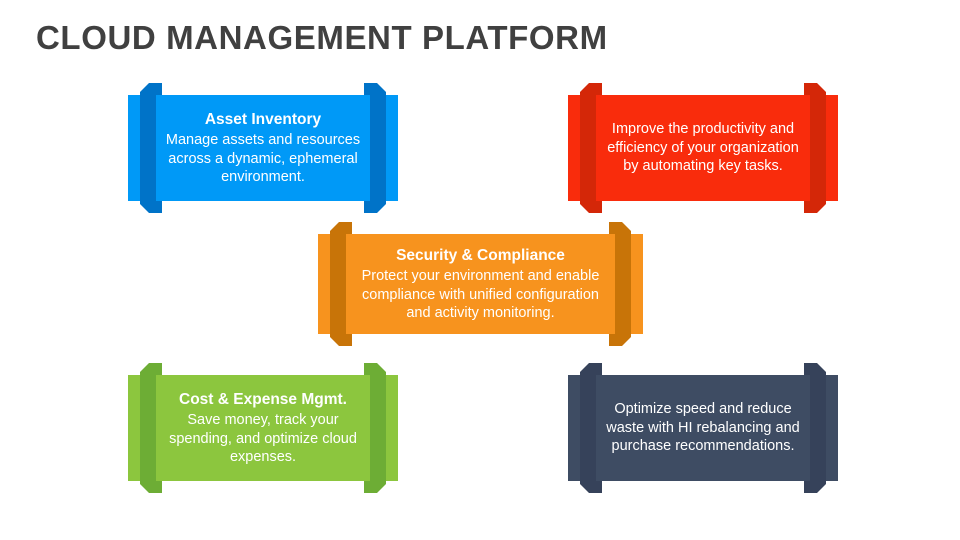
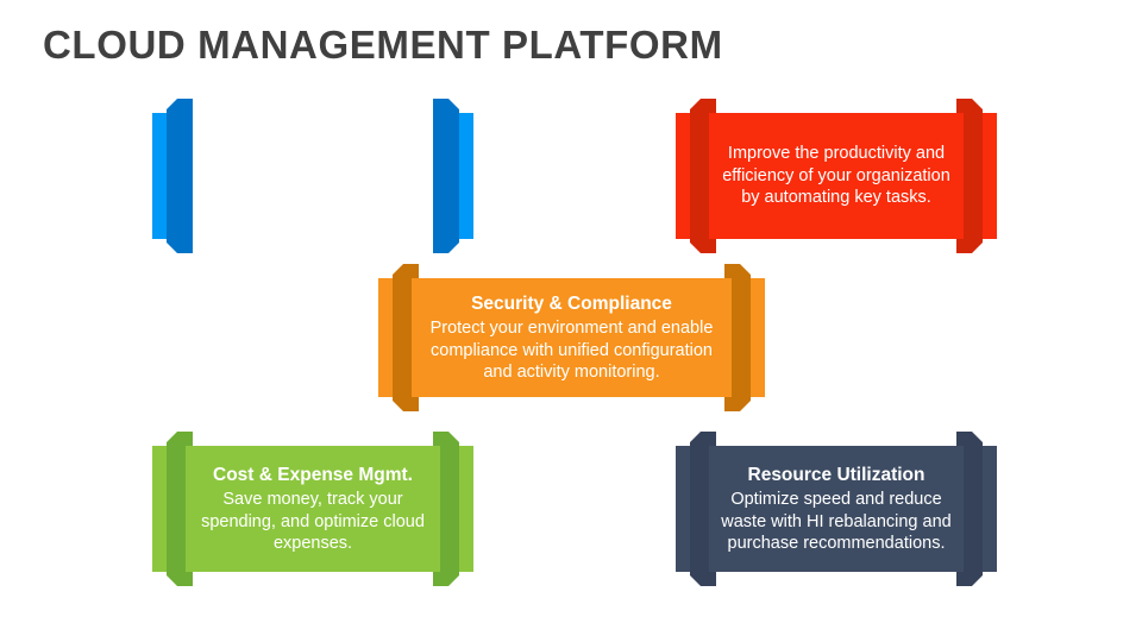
  CLOUD MANAGEMENT PLATFORM
- Asset Inventory
- Manage assets and resources across a dynamic, ephemeral environment.
  Improve the productivity and efficiency of your organization by automating key tasks.
  Security & Compliance
  Protect your environment and enable compliance with unified configuration and activity monitoring.
  Cost & Expense Mgmt.
  Save money, track your spending, and optimize cloud expenses.
+ Resource Utilization
  Optimize speed and reduce waste with HI rebalancing and purchase recommendations.
